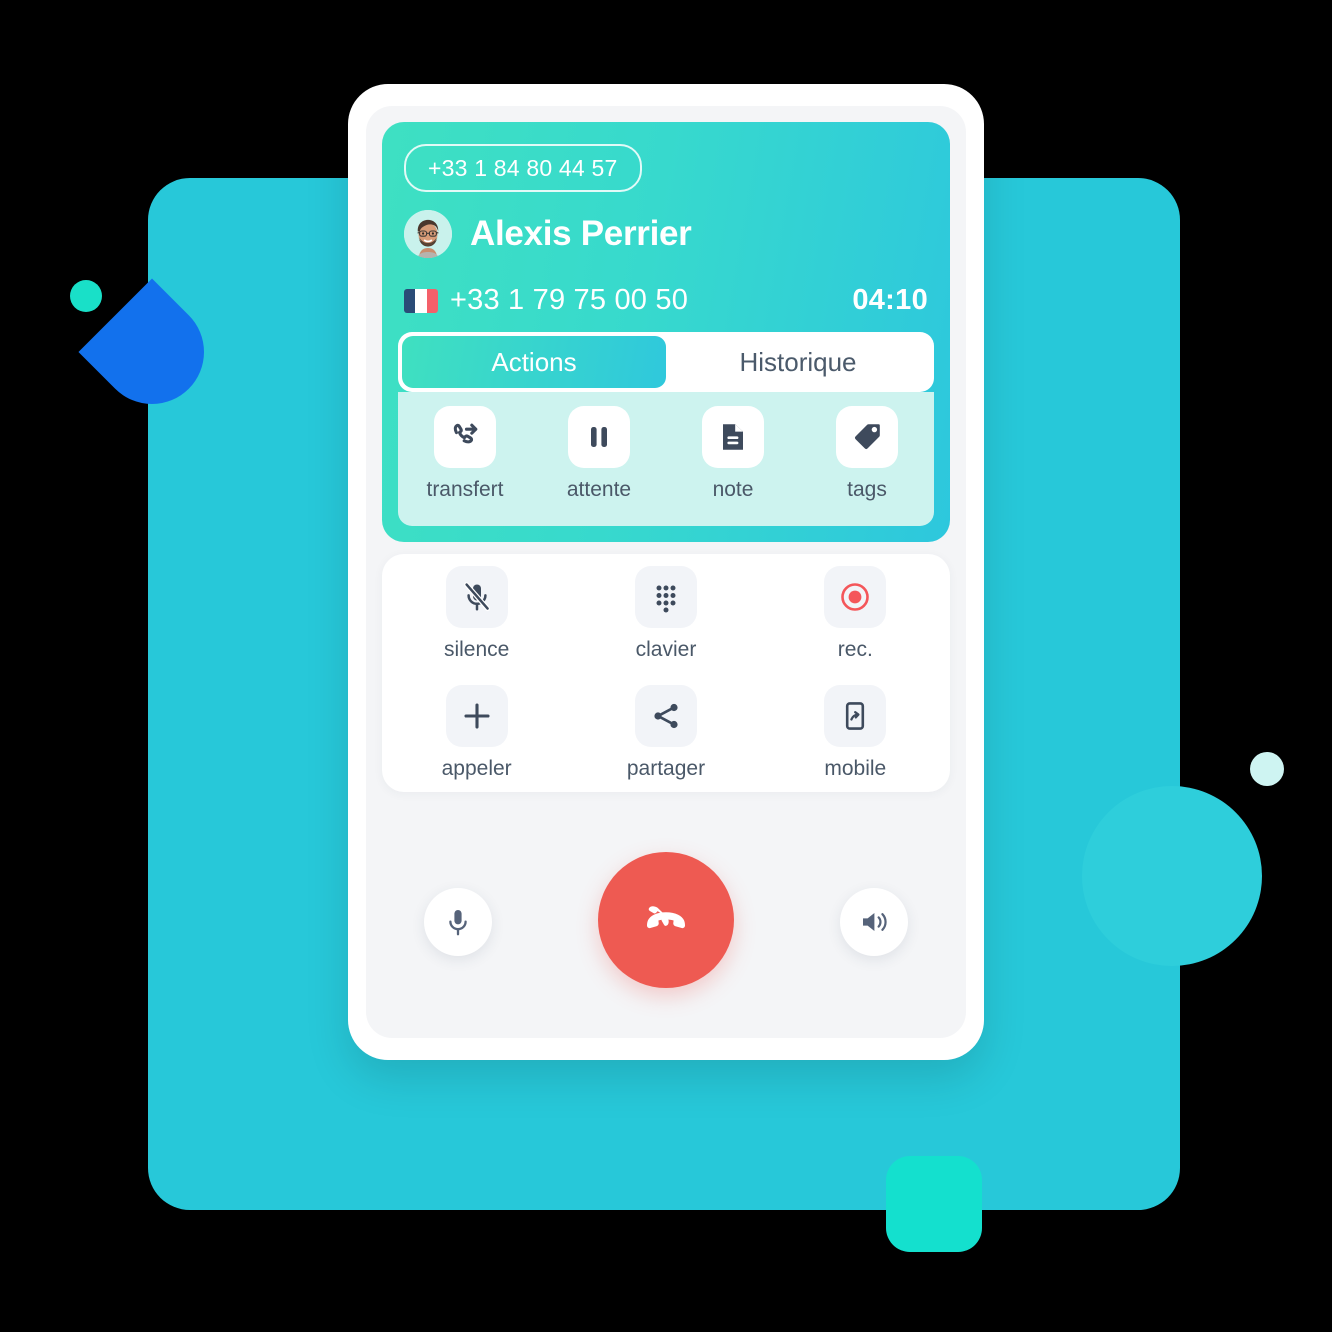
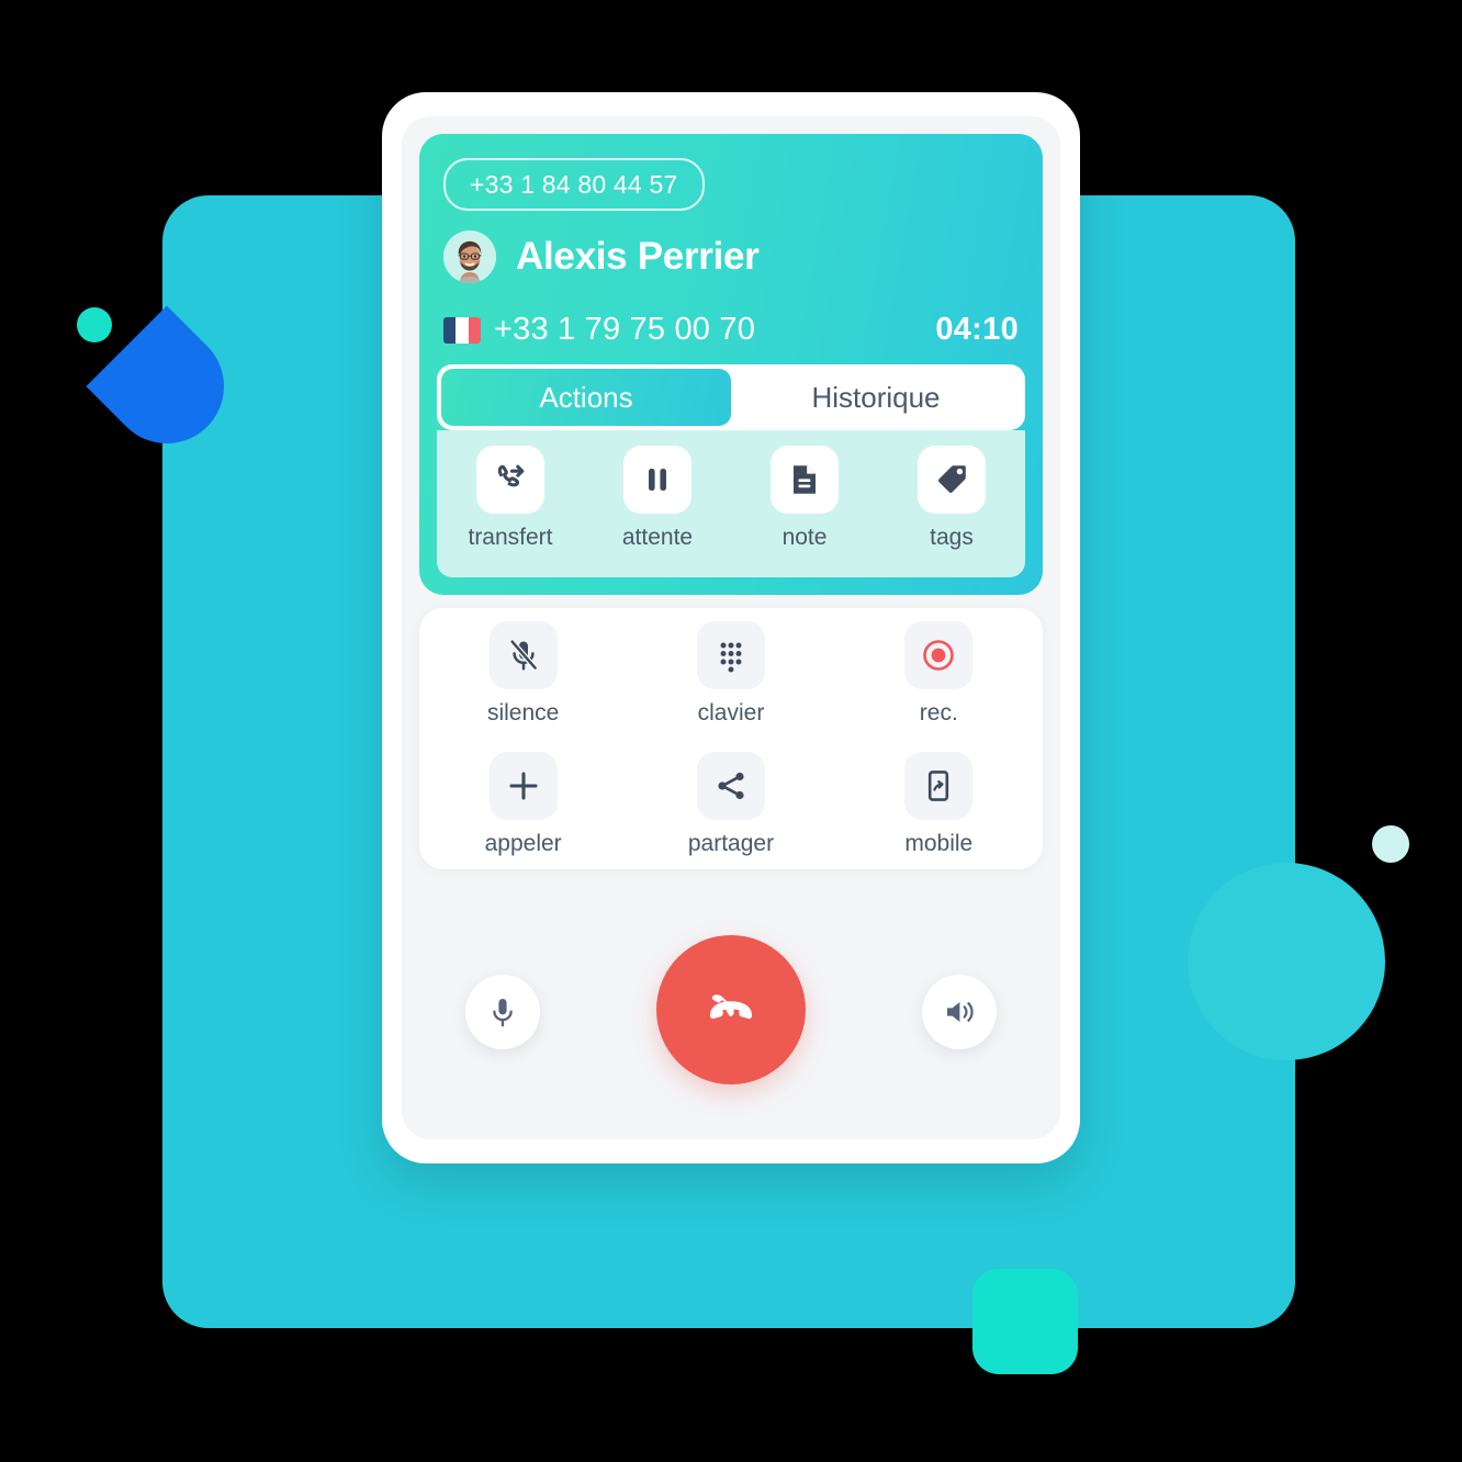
  +33 1 84 80 44 57
  Alexis Perrier
- +33 1 79 75 00 50
+ +33 1 79 75 00 70
  04:10
  Actions
  Historique
  transfert
  attente
  note
  tags
  silence
  clavier
  rec.
  appeler
  partager
  mobile
